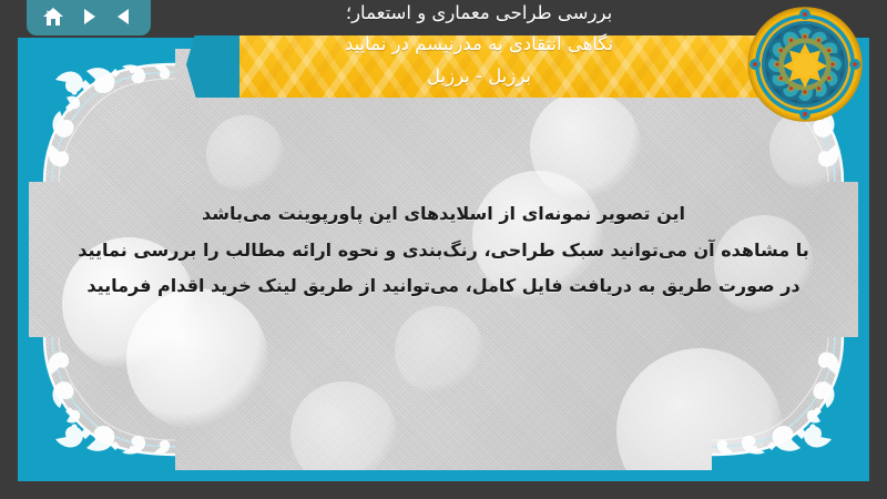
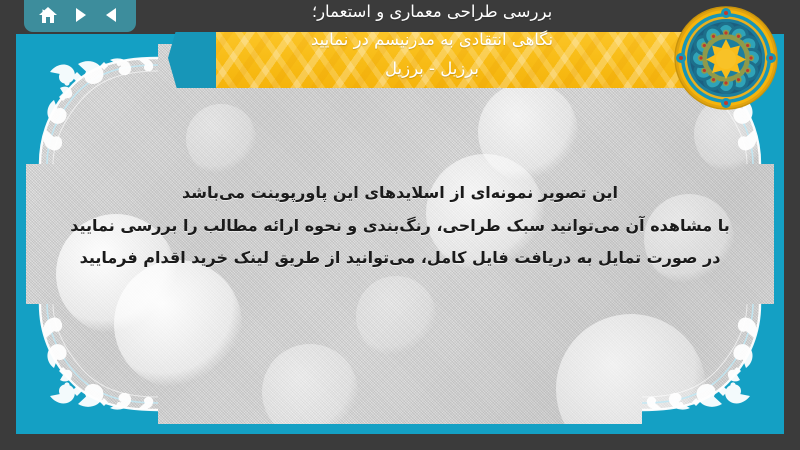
  این تصویر نمونه‌ای از اسلایدهای این پاورپوینت می‌باشد
  با مشاهده آن می‌توانید سبک طراحی، رنگبندی و نحوه ارائه مطالب را بررسی نمایید
- در صورت طریق به دریافت فایل کامل، می‌توانید از طریق لینک خرید اقدام فرمایید
+ در صورت تمایل به دریافت فایل کامل، می‌توانید از طریق لینک خرید اقدام فرمایید
  بررسی طراحی معماری و استعمار؛
  نگاهی انتقادی به مدرنیسم در نمایید
  برزیل - برزیل
